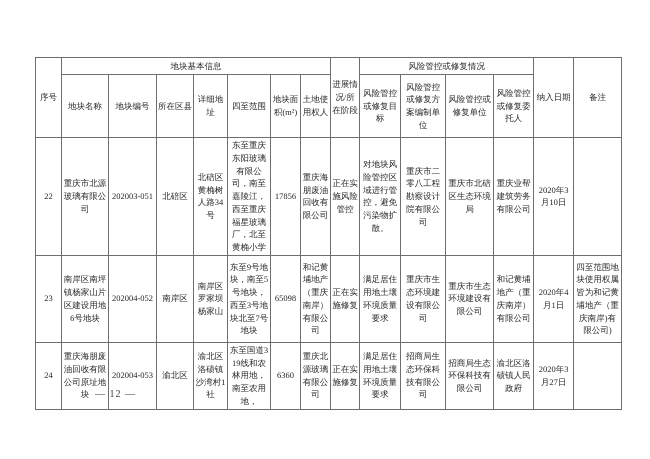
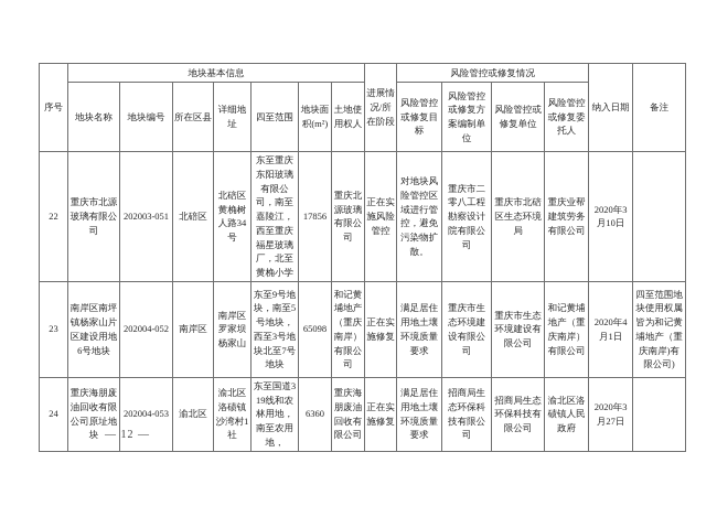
  序号	地块基本信息	进展情况/所在阶段	风险管控或修复情况	纳入日期	备注
  地块名称	地块编号	所在区县	详细地址	四至范围	地块面积(m²)	土地使用权人	风险管控或修复目标	风险管控或修复方案编制单位	风险管控或修复单位	风险管控或修复委托人
- 22	重庆市北源玻璃有限公司	202003-051	北碚区	北碚区黄桷树人路34号	东至重庆东阳玻璃有限公司，南至嘉陵江，西至重庆福星玻璃厂，北至黄桷小学	17856	重庆海朋废油回收有限公司	正在实施风险管控	对地块风险管控区域进行管控，避免污染物扩散。	重庆市二零八工程勘察设计院有限公司	重庆市北碚区生态环境局	重庆业帮建筑劳务有限公司	2020年3月10日
+ 22	重庆市北源玻璃有限公司	202003-051	北碚区	北碚区黄桷树人路34号	东至重庆东阳玻璃有限公司，南至嘉陵江，西至重庆福星玻璃厂，北至黄桷小学	17856	重庆北源玻璃有限公司	正在实施风险管控	对地块风险管控区域进行管控，避免污染物扩散。	重庆市二零八工程勘察设计院有限公司	重庆市北碚区生态环境局	重庆业帮建筑劳务有限公司	2020年3月10日
  23	南岸区南坪镇杨家山片区建设用地6号地块	202004-052	南岸区	南岸区罗家坝杨家山	东至9号地块，南至5号地块，西至3号地块北至7号地块	65098	和记黄埔地产（重庆南岸）有限公司	正在实施修复	满足居住用地土壤环境质量要求	重庆市生态环境建设有限公司	重庆市生态环境建设有限公司	和记黄埔地产（重庆南岸）有限公司	2020年4月1日	四至范围地块使用权属皆为和记黄埔地产（重庆南岸)有限公司)
- 24	重庆海朋废油回收有限公司原址地块	202004-053	渝北区	渝北区洛碛镇沙湾村1社	东至国道319线和农林用地，南至农用地，	6360	重庆北源玻璃有限公司	正在实施修复	满足居住用地土壤环境质量要求	招商局生态环保科技有限公司	招商局生态环保科技有限公司	渝北区洛碛镇人民政府	2020年3月27日
+ 24	重庆海朋废油回收有限公司原址地块	202004-053	渝北区	渝北区洛碛镇沙湾村1社	东至国道319线和农林用地，南至农用地，	6360	重庆海朋废油回收有限公司	正在实施修复	满足居住用地土壤环境质量要求	招商局生态环保科技有限公司	招商局生态环保科技有限公司	渝北区洛碛镇人民政府	2020年3月27日
  — 12 —
